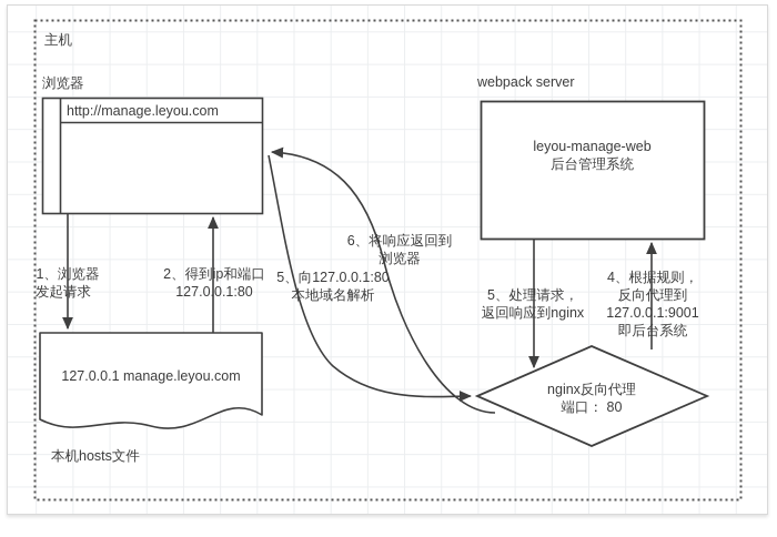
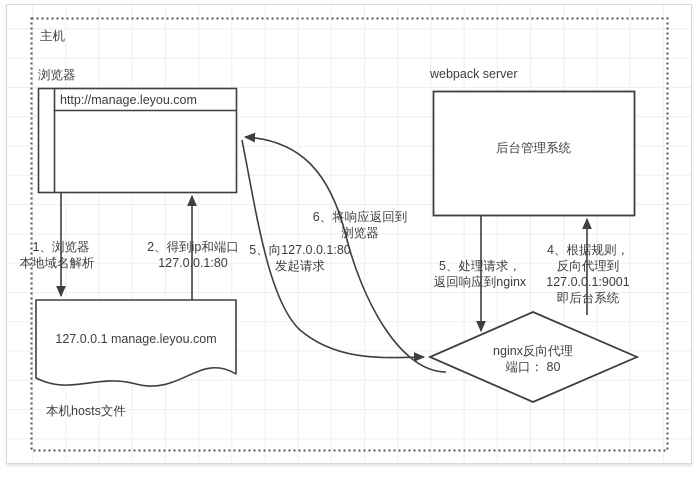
  主机
  浏览器
  http://manage.leyou.com
  127.0.0.1 manage.leyou.com
  本机hosts文件
  webpack server
- leyou-manage-web
  后台管理系统
  nginx反向代理
  端口： 80
  1、浏览器
- 发起请求
+ 本地域名解析
  2、得到ip和端口
  127.0.0.1:80
  5、向127.0.0.1:80
- 本地域名解析
+ 发起请求
  4、根据规则，
  反向代理到
  127.0.0.1:9001
  即后台系统
  5、处理请求，
  返回响应到nginx
  6、将响应返回到
  浏览器
